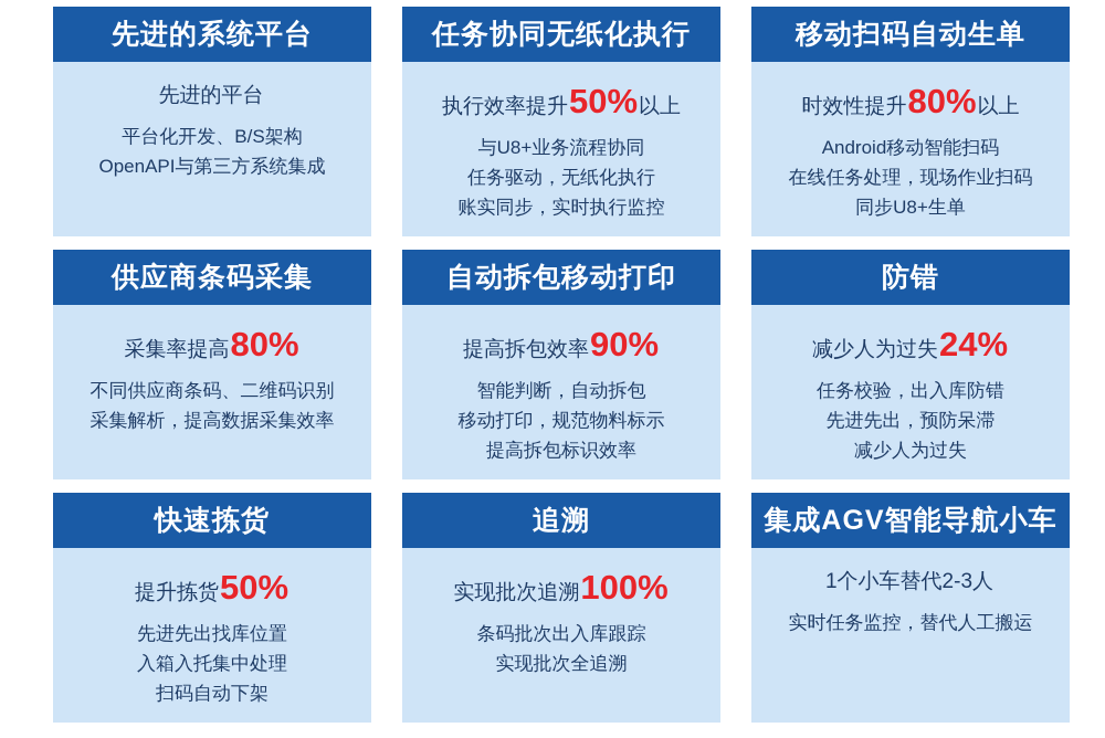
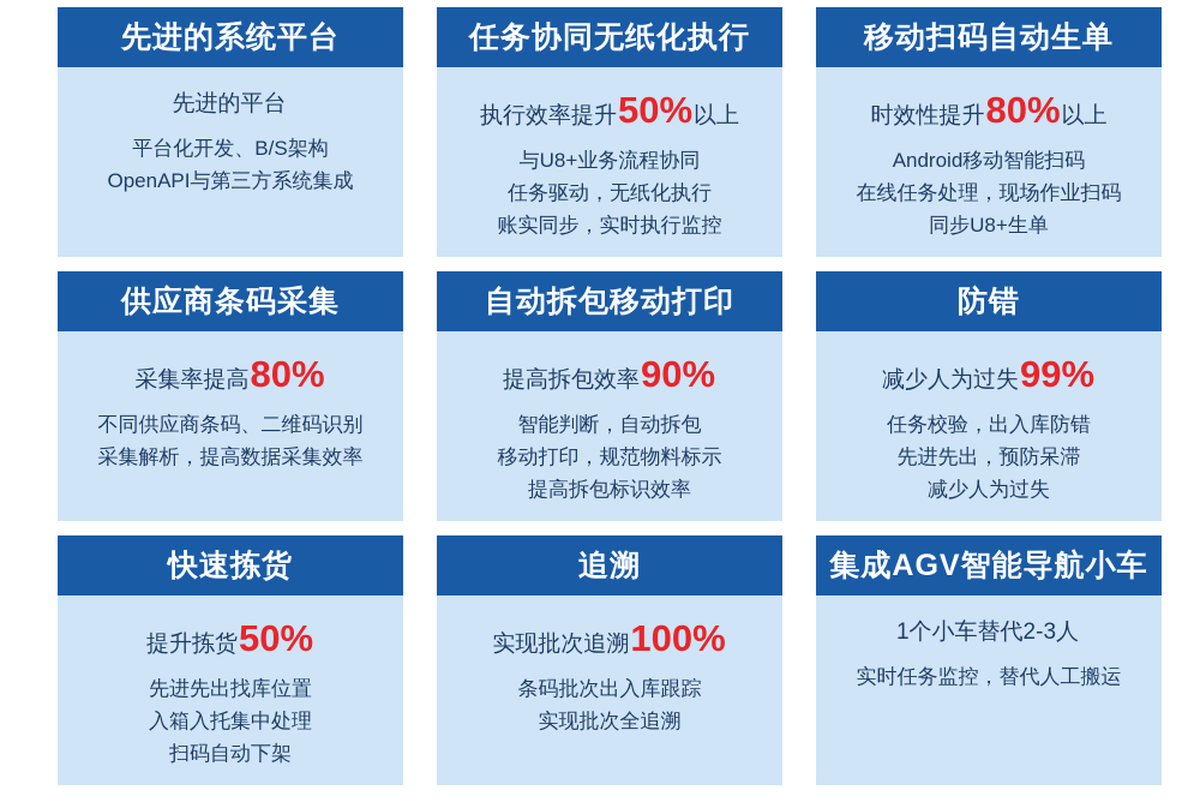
  先进的系统平台
  先进的平台
  平台化开发、B/S架构
  OpenAPI与第三方系统集成
  任务协同无纸化执行
  执行效率提升
  50%
  以上
  与U8+业务流程协同
  任务驱动，无纸化执行
  账实同步，实时执行监控
  移动扫码自动生单
  时效性提升
  80%
  以上
  Android移动智能扫码
  在线任务处理，现场作业扫码
  同步U8+生单
  供应商条码采集
  采集率提高
  80%
  不同供应商条码、二维码识别
  采集解析，提高数据采集效率
  自动拆包移动打印
  提高拆包效率
  90%
  智能判断，自动拆包
  移动打印，规范物料标示
  提高拆包标识效率
  防错
  减少人为过失
- 24%
+ 99%
  任务校验，出入库防错
  先进先出，预防呆滞
  减少人为过失
  快速拣货
  提升拣货
  50%
  先进先出找库位置
  入箱入托集中处理
  扫码自动下架
  追溯
  实现批次追溯
  100%
  条码批次出入库跟踪
  实现批次全追溯
  集成AGV智能导航小车
  1个小车替代2-3人
  实时任务监控，替代人工搬运
